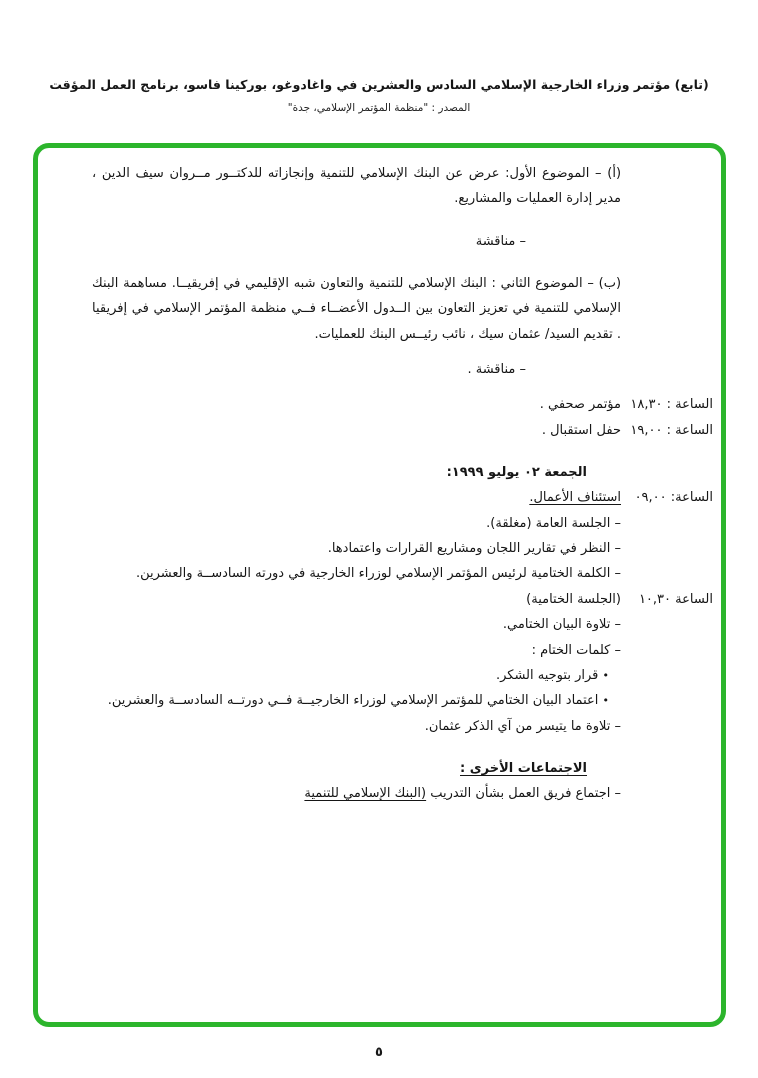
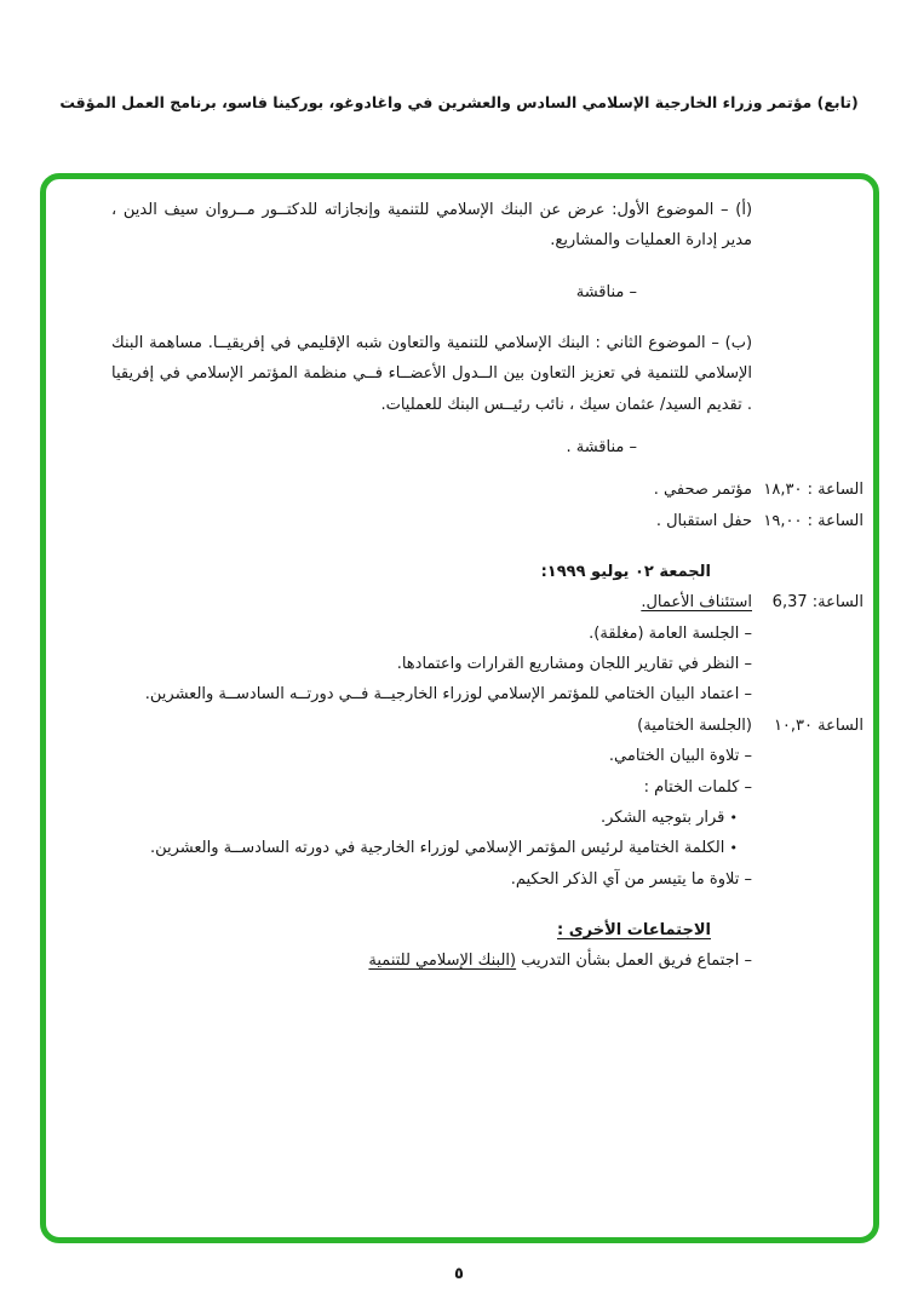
  (تابع) مؤتمر وزراء الخارجية الإسلامي السادس والعشرين في واغادوغو، بوركينا فاسو، برنامج العمل المؤقت
- المصدر : "منظمة المؤتمر الإسلامي، جدة"
  (أ) – الموضوع الأول: عرض عن البنك الإسلامي للتنمية وإنجازاته للدكتــور مــروان سيف الدين ، مدير إدارة العمليات والمشاريع.
  – مناقشة
  (ب) – الموضوع الثاني : البنك الإسلامي للتنمية والتعاون شبه الإقليمي في إفريقيــا. مساهمة البنك الإسلامي للتنمية في تعزيز التعاون بين الــدول الأعضــاء فــي منظمة المؤتمر الإسلامي في إفريقيا . تقديم السيد/ عثمان سيك ، نائب رئيــس البنك للعمليات.
  – مناقشة .
  الساعة : ١٨,٣٠
  مؤتمر صحفي .
  الساعة : ١٩,٠٠
  حفل استقبال .
  الجمعة ٠٢ يوليو ١٩٩٩:
- الساعة: ٠٩,٠٠
+ الساعة: 6,37
  استئناف الأعمال.
  – الجلسة العامة (مغلقة).
  – النظر في تقارير اللجان ومشاريع القرارات واعتمادها.
- – الكلمة الختامية لرئيس المؤتمر الإسلامي لوزراء الخارجية في دورته السادســة والعشرين.
+ – اعتماد البيان الختامي للمؤتمر الإسلامي لوزراء الخارجيــة فــي دورتــه السادســة والعشرين.
  الساعة ١٠,٣٠
  (الجلسة الختامية)
  – تلاوة البيان الختامي.
  – كلمات الختام :
  • قرار بتوجيه الشكر.
- • اعتماد البيان الختامي للمؤتمر الإسلامي لوزراء الخارجيــة فــي دورتــه السادســة والعشرين.
+ • الكلمة الختامية لرئيس المؤتمر الإسلامي لوزراء الخارجية في دورته السادســة والعشرين.
- – تلاوة ما يتيسر من آي الذكر عثمان.
+ – تلاوة ما يتيسر من آي الذكر الحكيم.
  الاجتماعات الأخرى :
  – اجتماع فريق العمل بشأن التدريب (البنك الإسلامي للتنمية
  ٥
